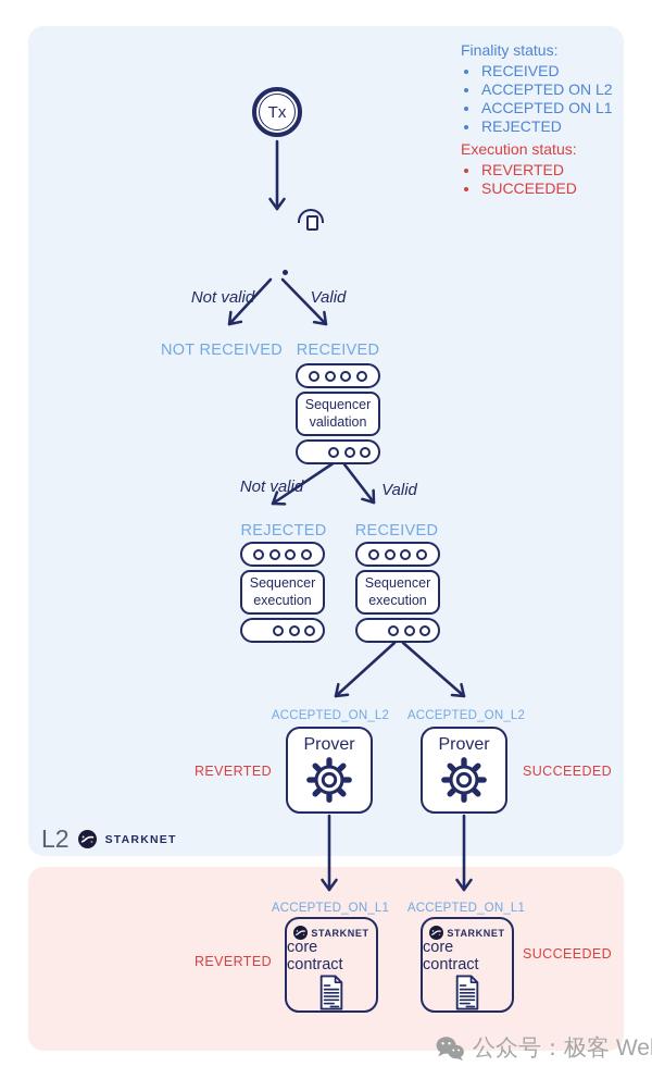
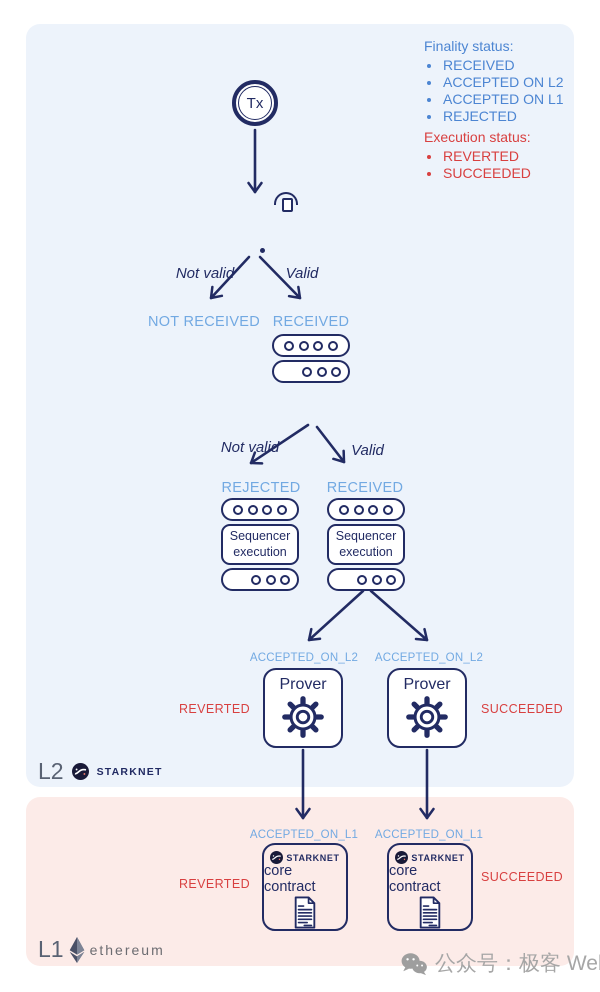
  Finality status:
  RECEIVED
  ACCEPTED ON L2
  ACCEPTED ON L1
  REJECTED
  Execution status:
  REVERTED
  SUCCEEDED
  Tx
  Not valid
  Valid
  NOT RECEIVED
  RECEIVED
- Sequencer validation
  Not valid
  Valid
  REJECTED
  RECEIVED
  Sequencer execution
  Sequencer execution
  ACCEPTED_ON_L2
  ACCEPTED_ON_L2
  Prover
  Prover
  REVERTED
  SUCCEEDED
  L2
  STARKNET
  ACCEPTED_ON_L1
  ACCEPTED_ON_L1
  STARKNET
  core contract
  STARKNET
  core contract
  REVERTED
  SUCCEEDED
+ L1
+ ethereum
  公众号：极客 We
